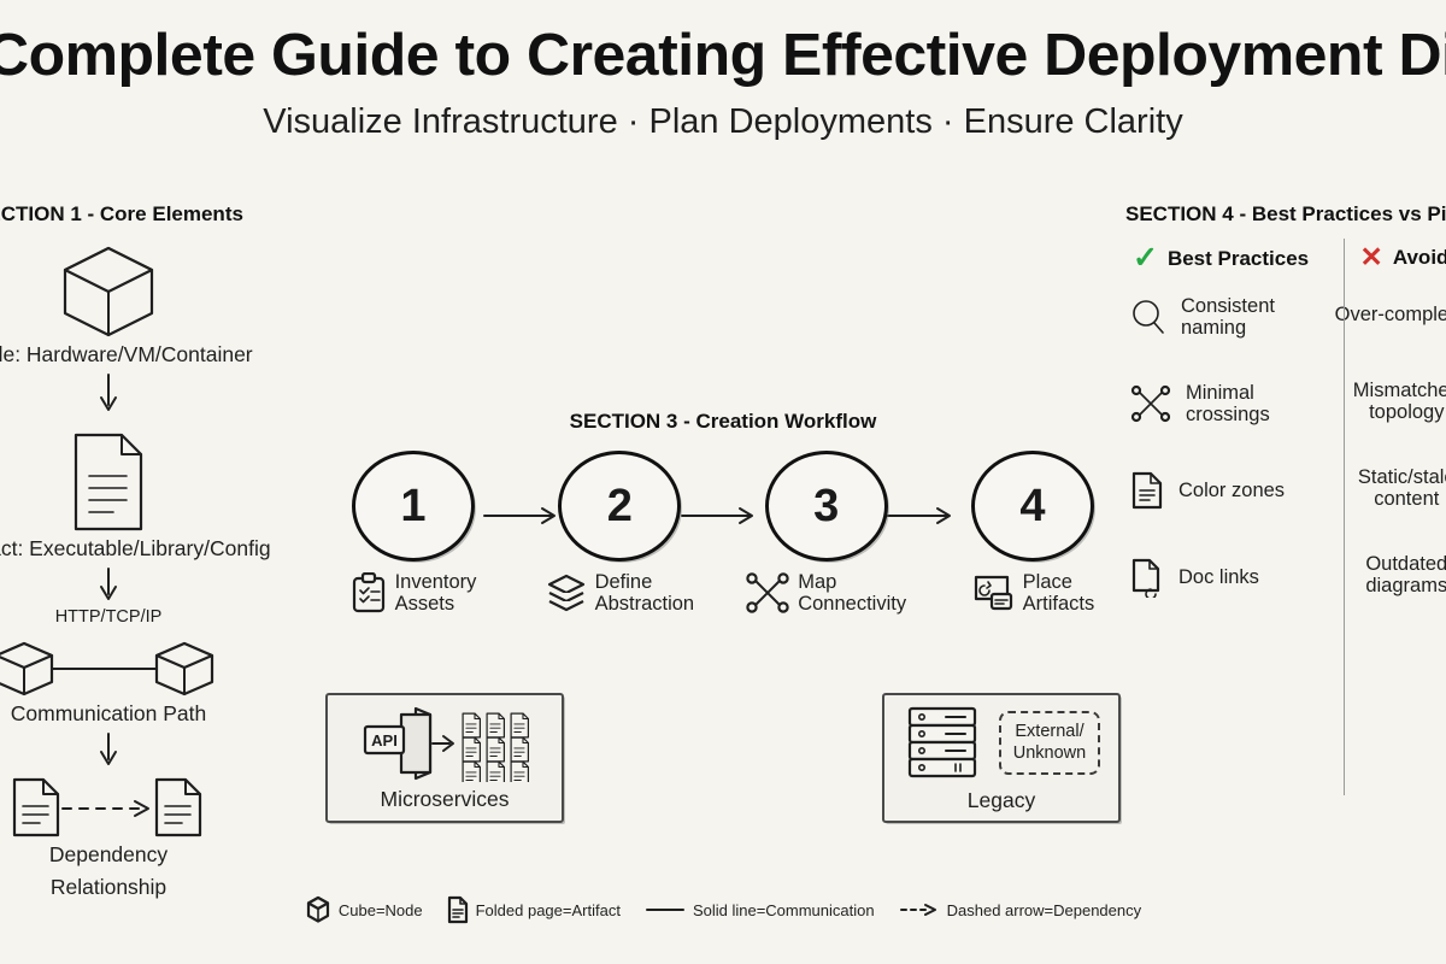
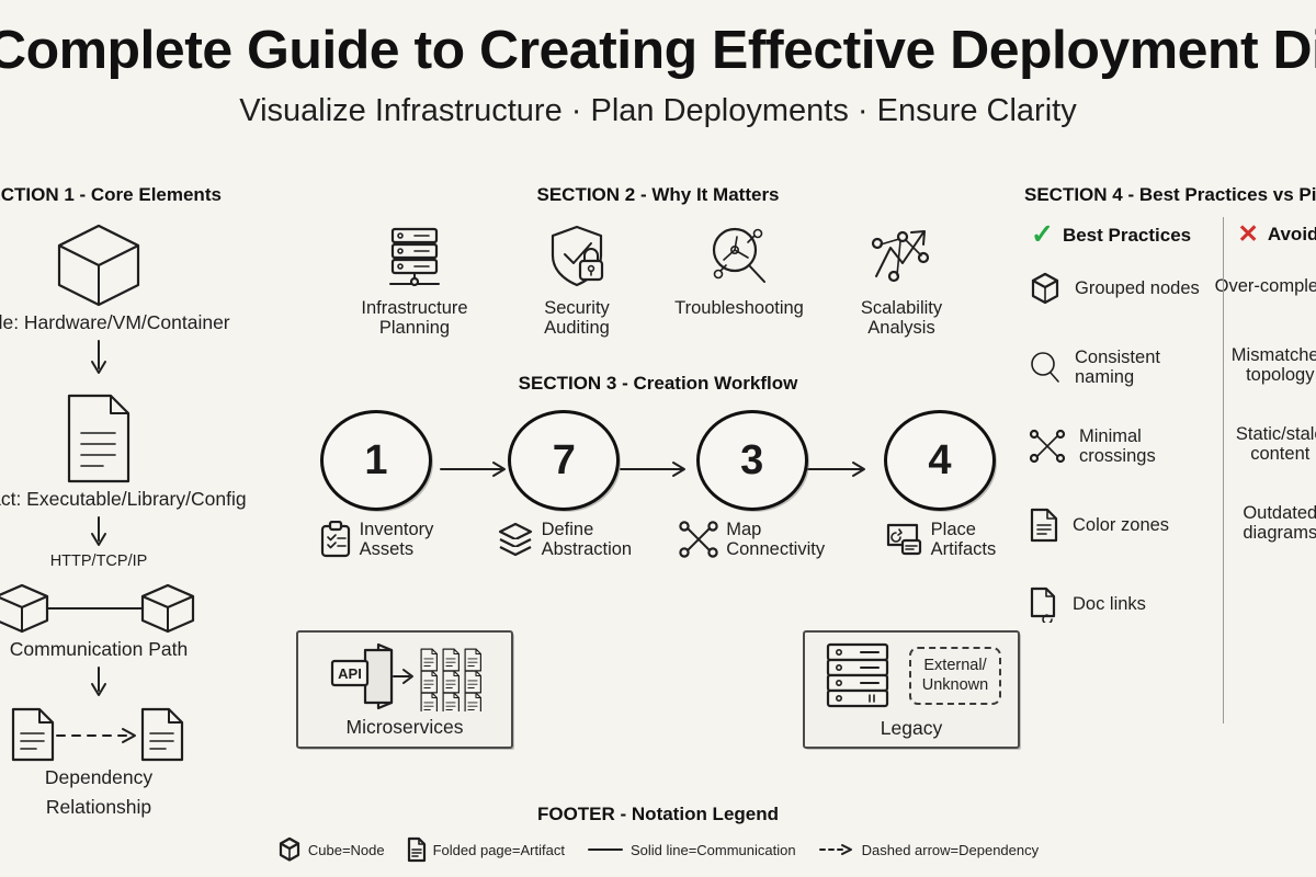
  Complete Guide to Creating Effective Deployment D
  Visualize Infrastructure · Plan Deployments · Ensure Clarity
  CTION 1 - Core Elements
  e: Hardware/VM/Container
  ct: Executable/Library/Config
  HTTP/TCP/IP
  Communication Path
  Dependency
  Relationship
+ SECTION 2 - Why It Matters
+ Infrastructure
+ Planning
+ Security
+ Auditing
+ Troubleshooting
+ Scalability
+ Analysis
  SECTION 3 - Creation Workflow
  1
  Inventory
  Assets
- 2
+ 7
  Define
  Abstraction
  3
  Map
  Connectivity
  4
  Place
  Artifacts
  API
  Microservices
  External/
  Unknown
  Legacy
+ FOOTER - Notation Legend
  Cube=Node
  Folded page=Artifact
  Solid line=Communication
  Dashed arrow=Dependency
  SECTION 4 - Best Practices vs Pi
  ✓
  Best Practices
+ Grouped nodes
  Consistent
  naming
  Minimal
  crossings
  Color zones
  Doc links
  ✕
  Avoid
  Mismatche
  topology
  Static/stal
  content
  Outdated
  diagrams
